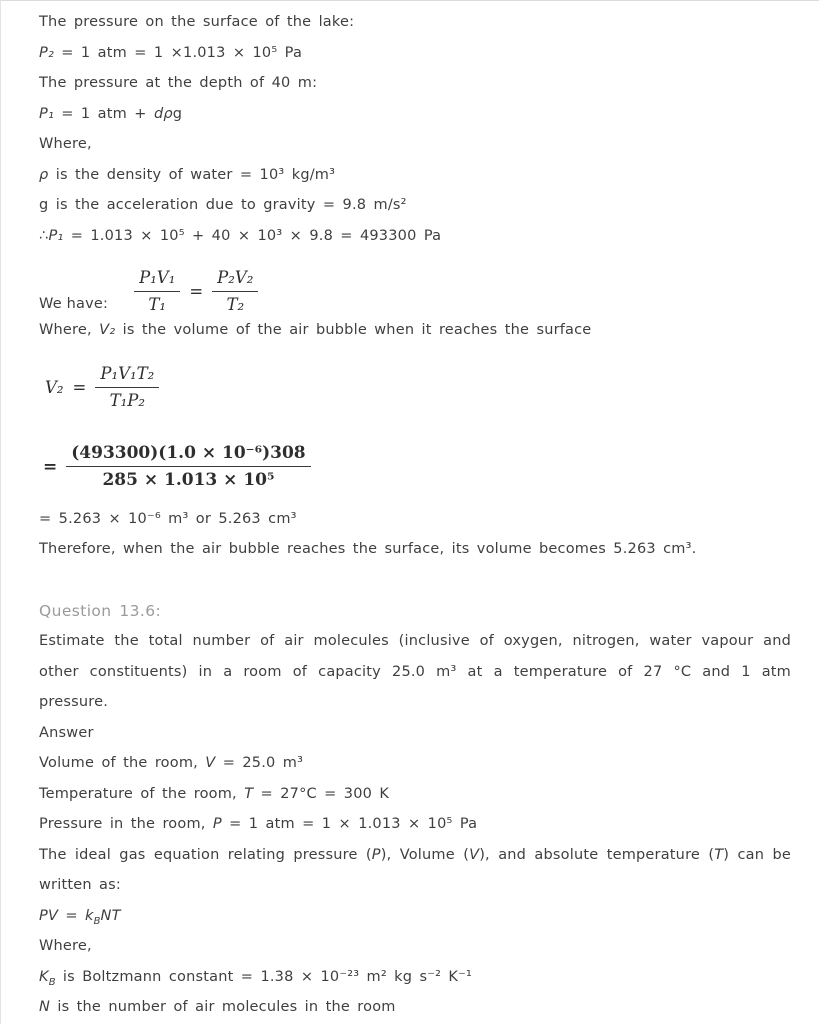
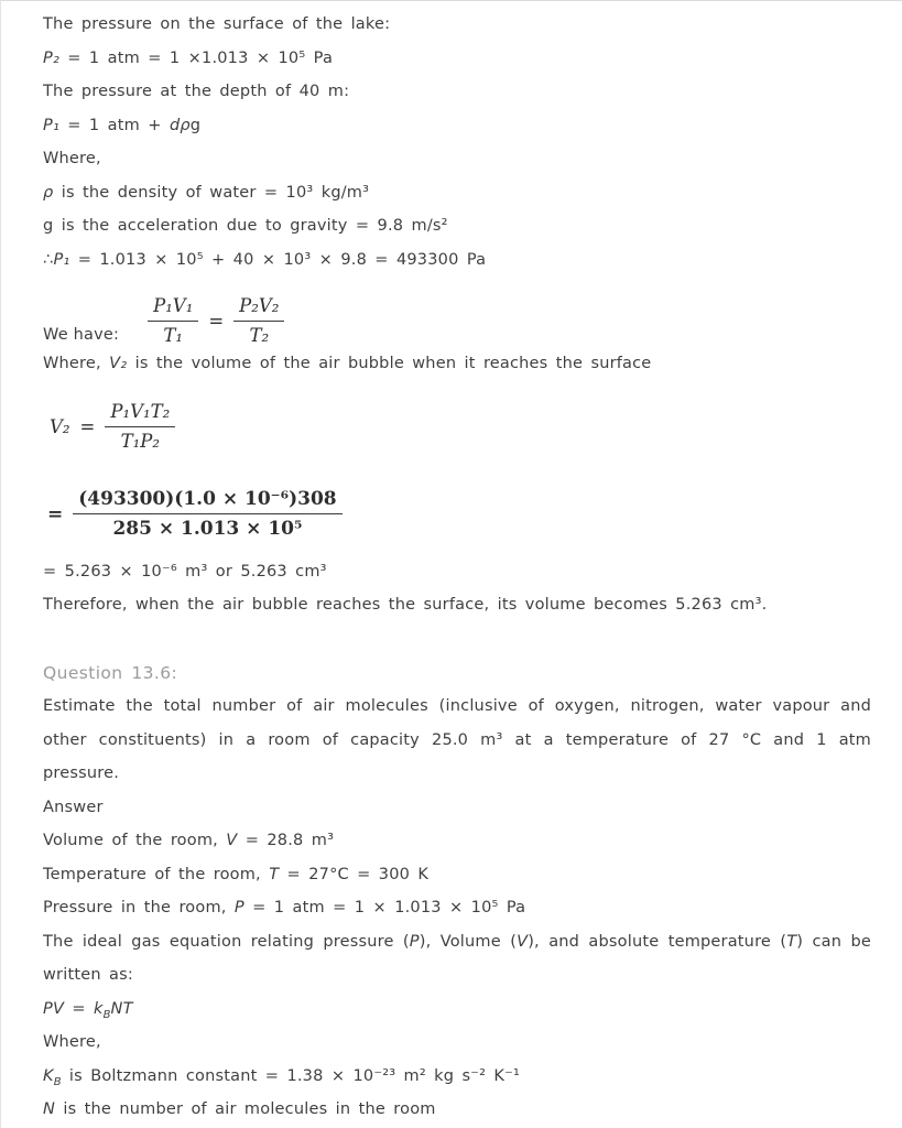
  The pressure on the surface of the lake:
  P₂ = 1 atm = 1 ×1.013 × 10⁵ Pa
  The pressure at the depth of 40 m:
  P₁ = 1 atm + dρg
  Where,
  ρ is the density of water = 10³ kg/m³
  g is the acceleration due to gravity = 9.8 m/s²
  ∴P₁ = 1.013 × 10⁵ + 40 × 10³ × 9.8 = 493300 Pa
  We have:
  P₁V₁
  T₁
  =
  P₂V₂
  T₂
  Where, V₂ is the volume of the air bubble when it reaches the surface
  V₂
  =
  P₁V₁T₂
  T₁P₂
  =
  (493300)(1.0 × 10⁻⁶)308
  285 × 1.013 × 10⁵
  = 5.263 × 10⁻⁶ m³ or 5.263 cm³
  Therefore, when the air bubble reaches the surface, its volume becomes 5.263 cm³.
  Question 13.6:
  Estimate the total number of air molecules (inclusive of oxygen, nitrogen, water vapour and other constituents) in a room of capacity 25.0 m³ at a temperature of 27 °C and 1 atm pressure.
  Answer
- Volume of the room, V = 25.0 m³
+ Volume of the room, V = 28.8 m³
  Temperature of the room, T = 27°C = 300 K
  Pressure in the room, P = 1 atm = 1 × 1.013 × 10⁵ Pa
  The ideal gas equation relating pressure (P), Volume (V), and absolute temperature (T) can be written as:
  PV = kBNT
  Where,
  KB is Boltzmann constant = 1.38 × 10⁻²³ m² kg s⁻² K⁻¹
  N is the number of air molecules in the room
